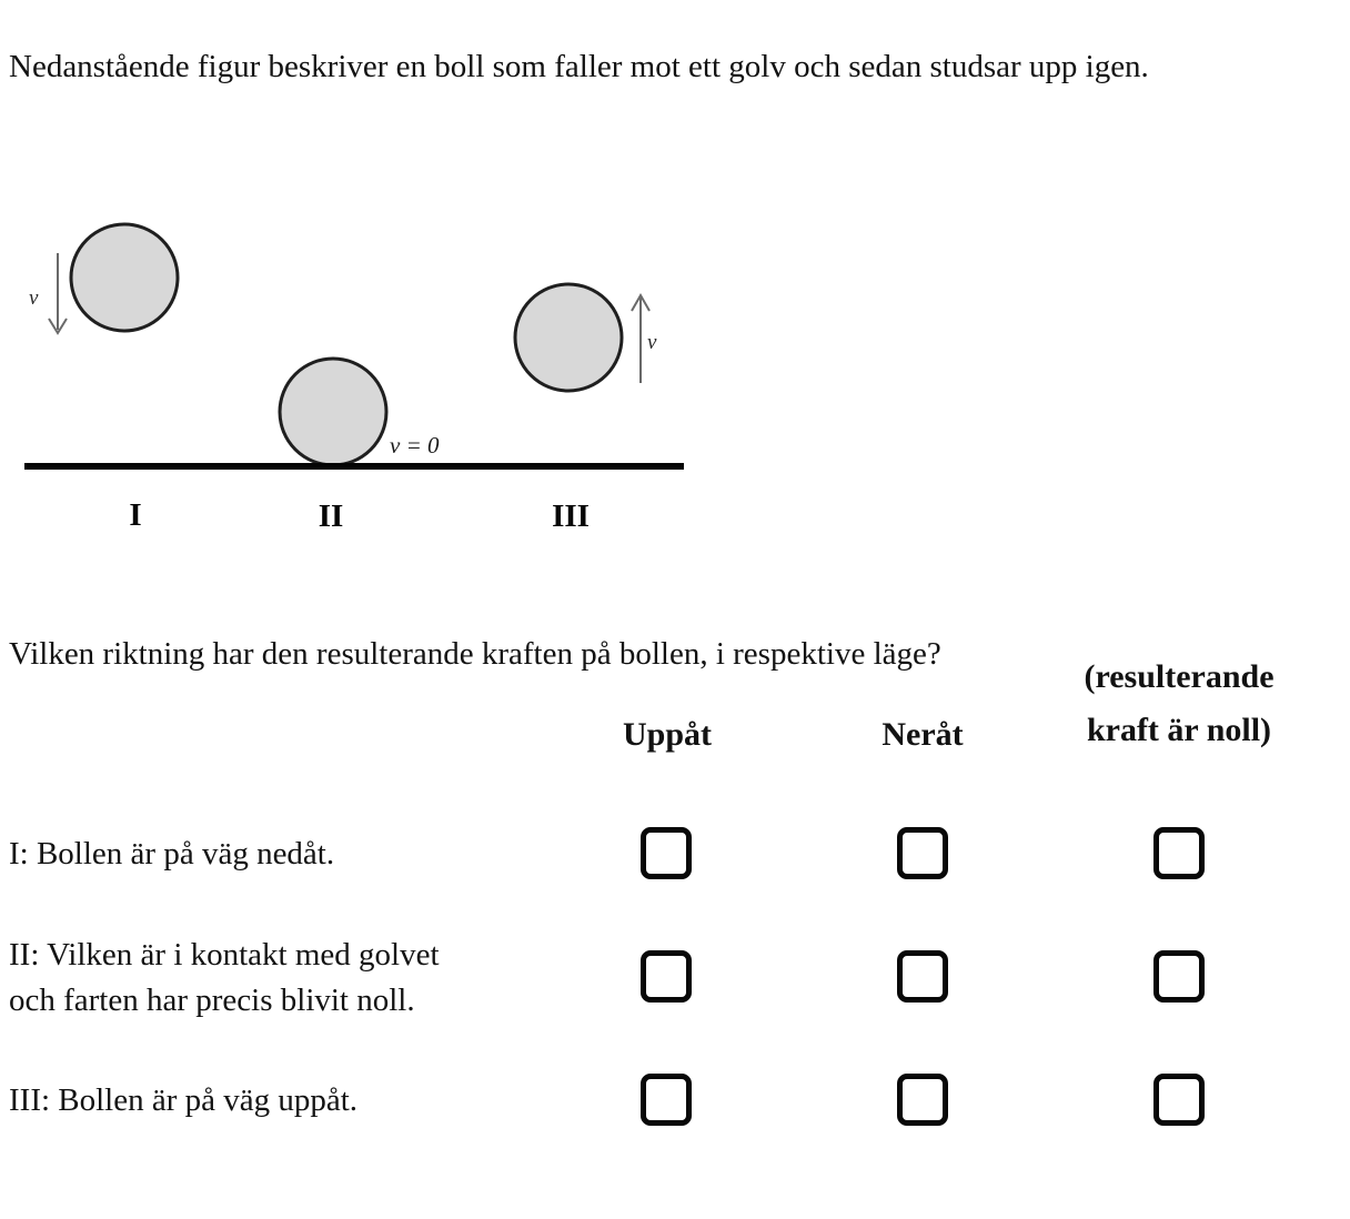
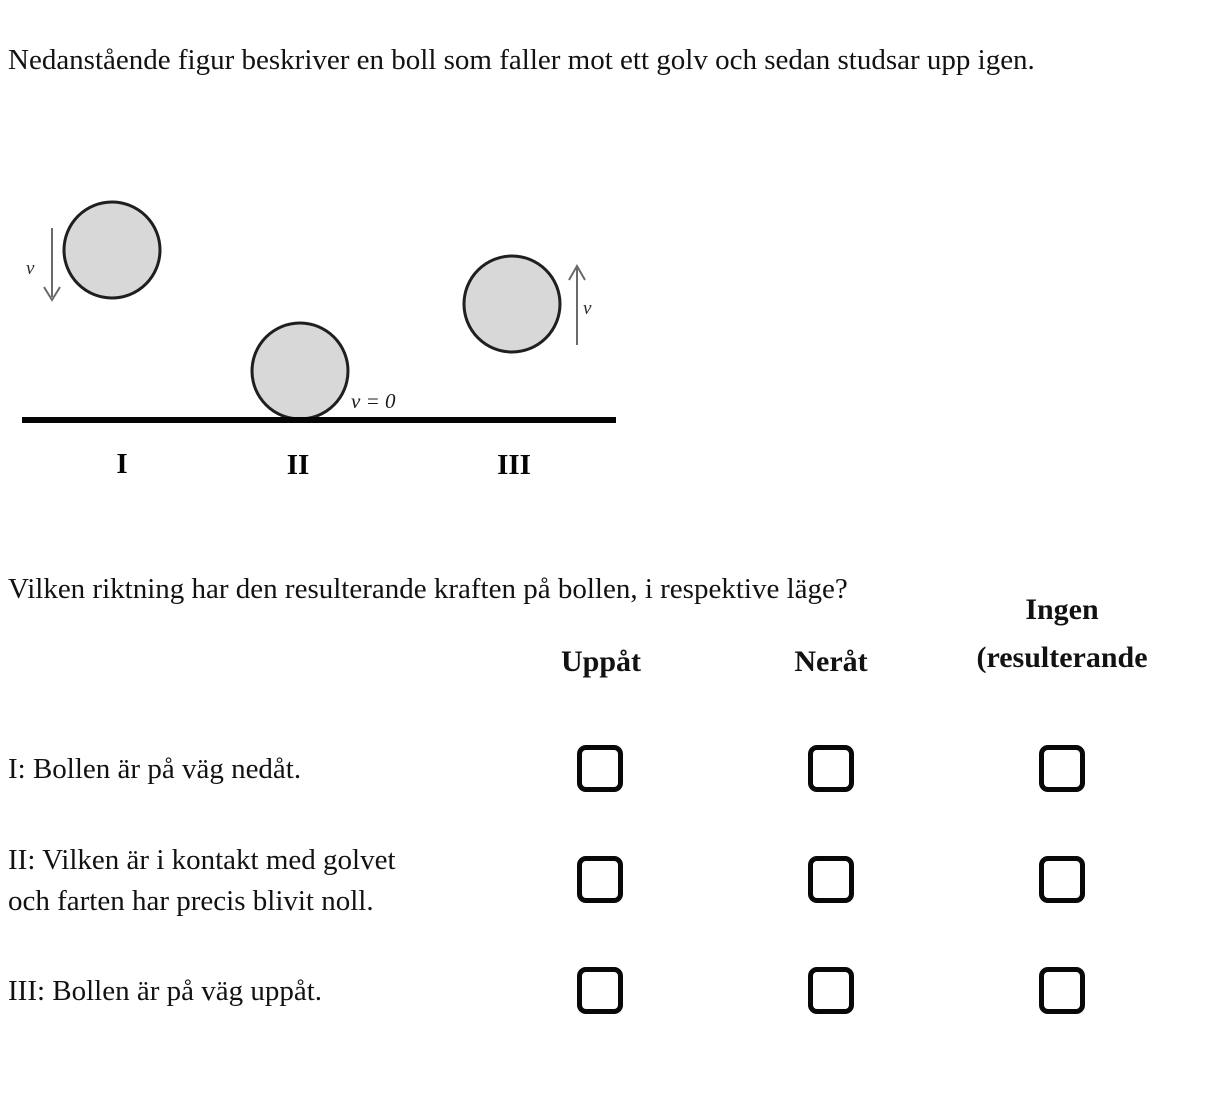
  Nedanstående figur beskriver en boll som faller mot ett golv och sedan studsar upp igen.
  v
  v = 0
  v
  I
  II
  III
  Vilken riktning har den resulterande kraften på bollen, i respektive läge?
  Uppåt
  Neråt
+ Ingen
  (resulterande
- kraft är noll)
  I: Bollen är på väg nedåt.
  II: Vilken är i kontakt med golvet
  och farten har precis blivit noll.
  III: Bollen är på väg uppåt.
